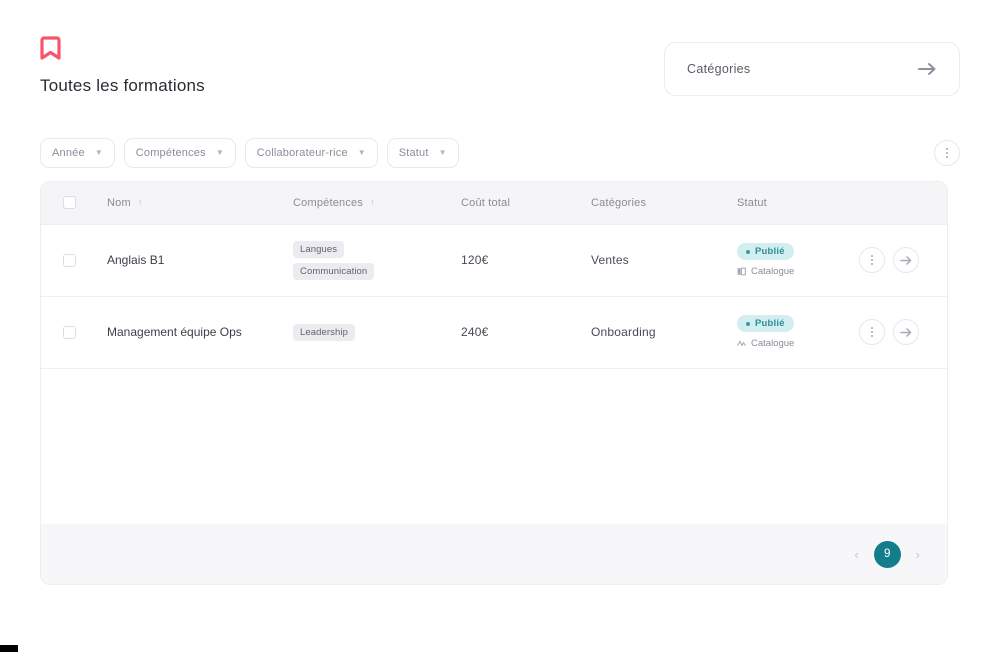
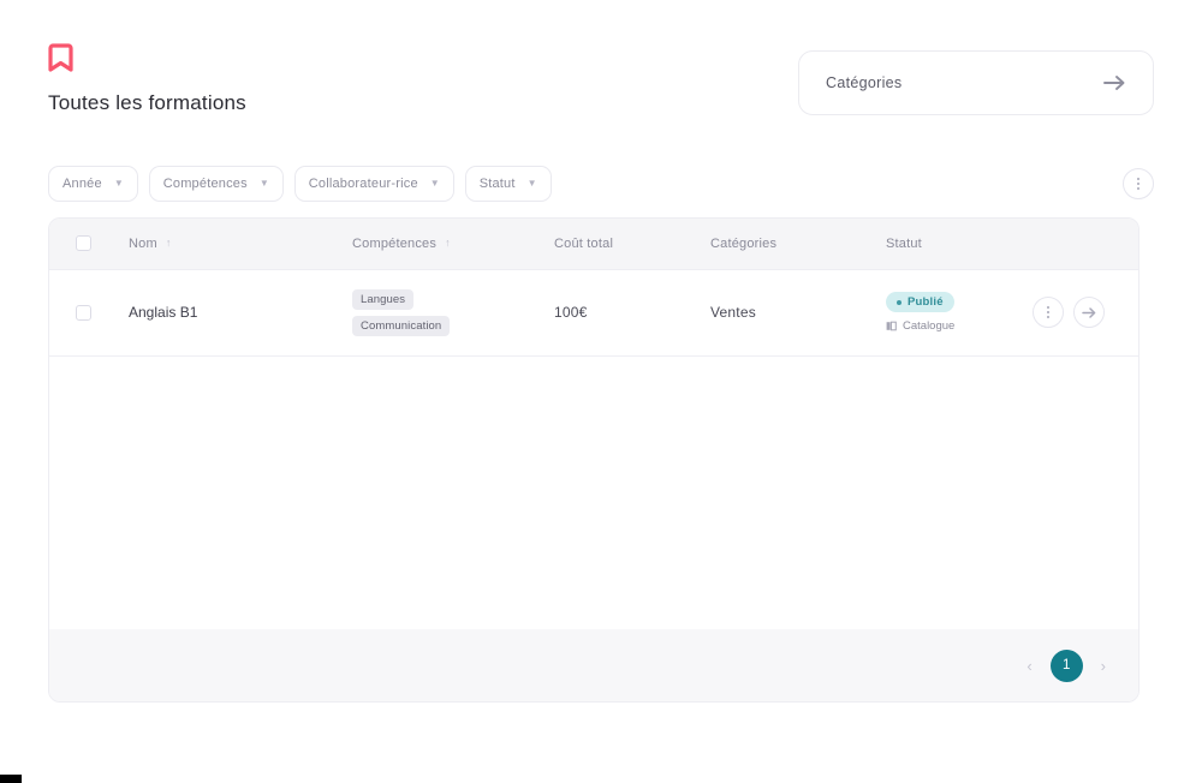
  Toutes les formations
  Catégories
  Année
  ▼
  Compétences
  ▼
  Collaborateur-rice
  ▼
  Statut
  ▼
  	Nom ↑	Compétences ↑	Coût total	Catégories	Statut
- 	Anglais B1	Langues Communication	120€	Ventes	Publié Catalogue
+ 	Anglais B1	Langues Communication	100€	Ventes	Publié Catalogue
- 	Management équipe Ops	Leadership	240€	Onboarding	Publié Catalogue
  ‹
- 9
+ 1
  ›
